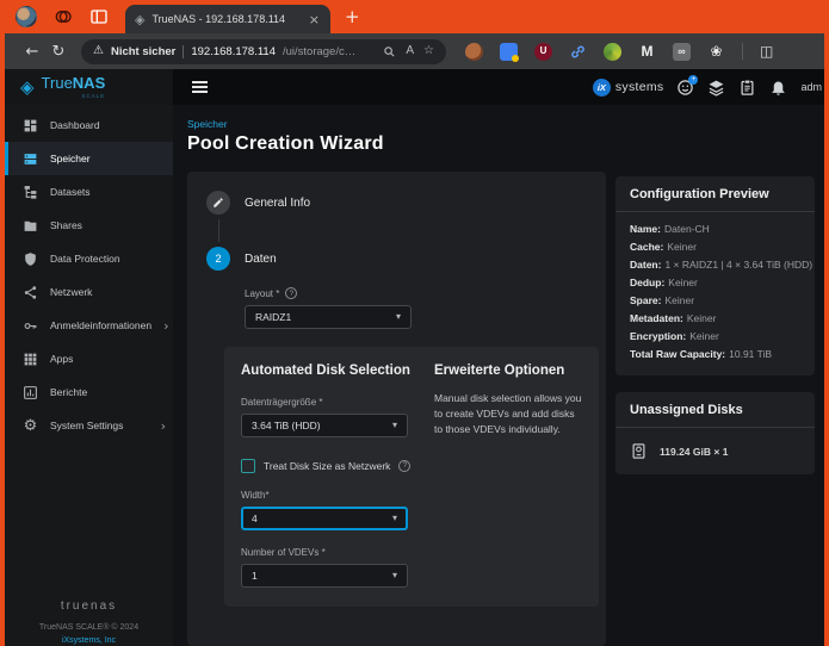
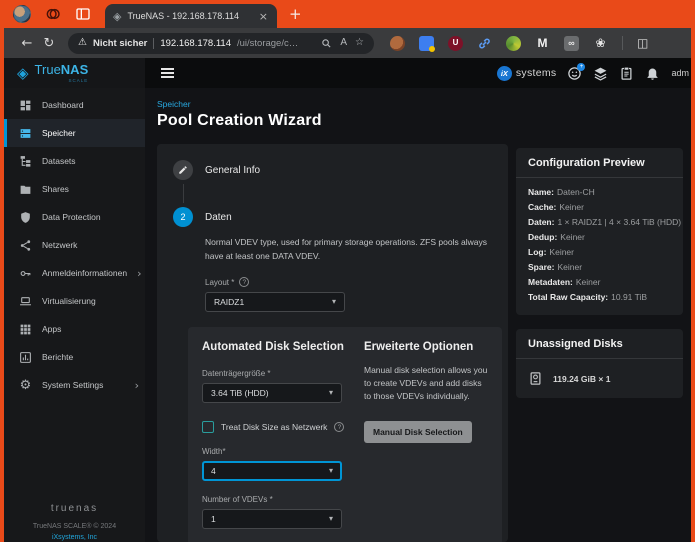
  ◈
  TrueNAS - 192.168.178.114
  ×
  +
  ←
  ↻
  ⚠
  Nicht sicher
  192.168.178.114
  /ui/storage/c…
  A
  ☆
  U
  M
  ∞
  ❀
  ◫
  ◈
  TrueNAS
  iX
  systems
  adm
  Dashboard
  Speicher
  Datasets
  Shares
  Data Protection
  Netzwerk
  Anmeldeinformationen
  ›
+ Virtualisierung
  Apps
  Berichte
  ⚙
  System Settings
  ›
  truenas
  Speicher
  Pool Creation Wizard
  General Info
  2
  Daten
+ Normal VDEV type, used for primary storage operations. ZFS pools always have at least one DATA VDEV.
  Layout *
  RAIDZ1
  ▾
  Automated Disk Selection
  Datenträgergröße *
  3.64 TiB (HDD)
  ▾
  Treat Disk Size as Netzwerk
  Width*
  4
  ▾
  Number of VDEVs *
  1
  ▾
  Erweiterte Optionen
  Manual disk selection allows you to create VDEVs and add disks to those VDEVs individually.
+ Manual Disk Selection
  Configuration Preview
  Name: Daten-CH
  Cache: Keiner
  Daten: 1 × RAIDZ1 | 4 × 3.64 TiB (HDD)
  Dedup: Keiner
+ Log: Keiner
  Spare: Keiner
  Metadaten: Keiner
- Encryption: Keiner
  Total Raw Capacity: 10.91 TiB
  Unassigned Disks
  119.24 GiB × 1
